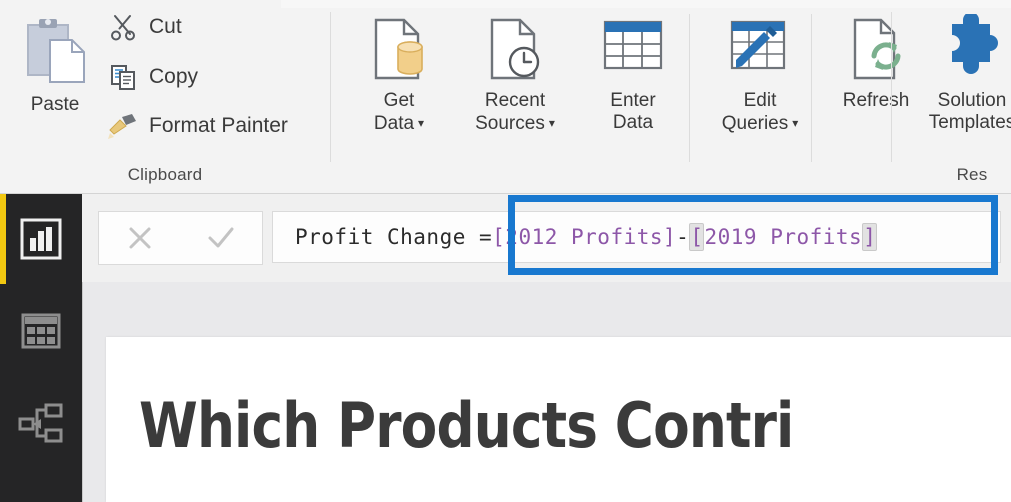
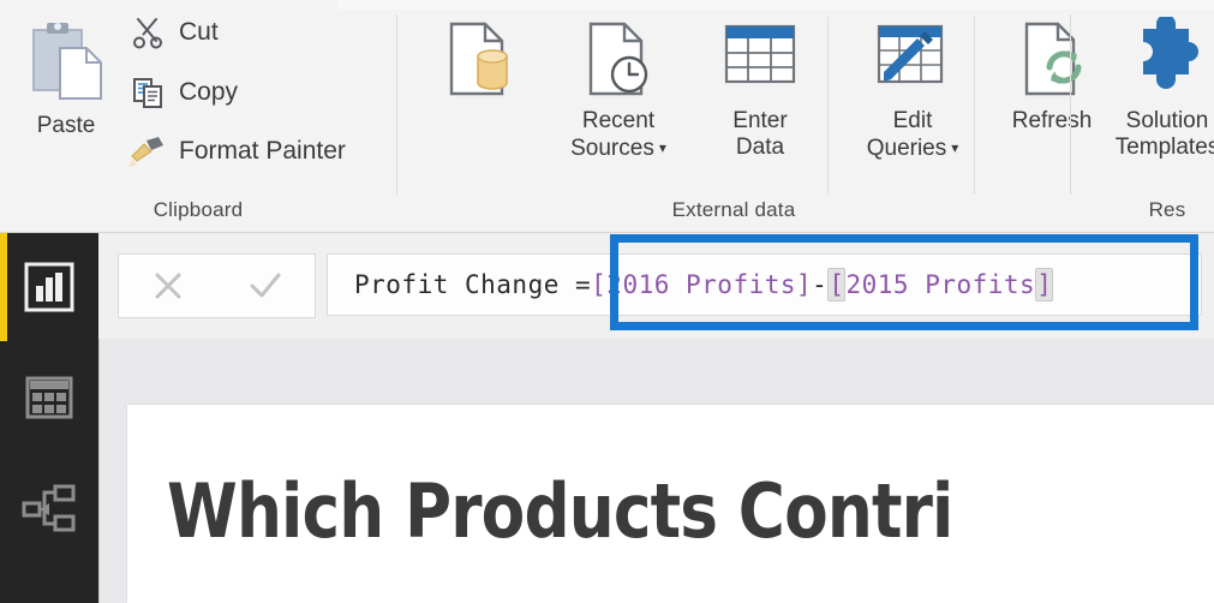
  Paste
  Cut
  Copy
  Format Painter
  Clipboard
- Get
- Data ▾
  Recent
  Sources ▾
  Enter
  Data
  Edit
  Queries ▾
  Refresh
+ External data
  Solution
  Template
  Res
  Profit Change =
- [2012 Profits]
+ [2016 Profits]
  -
  [
- 2019 Profits
+ 2015 Profits
  ]
  Which Products Contri
